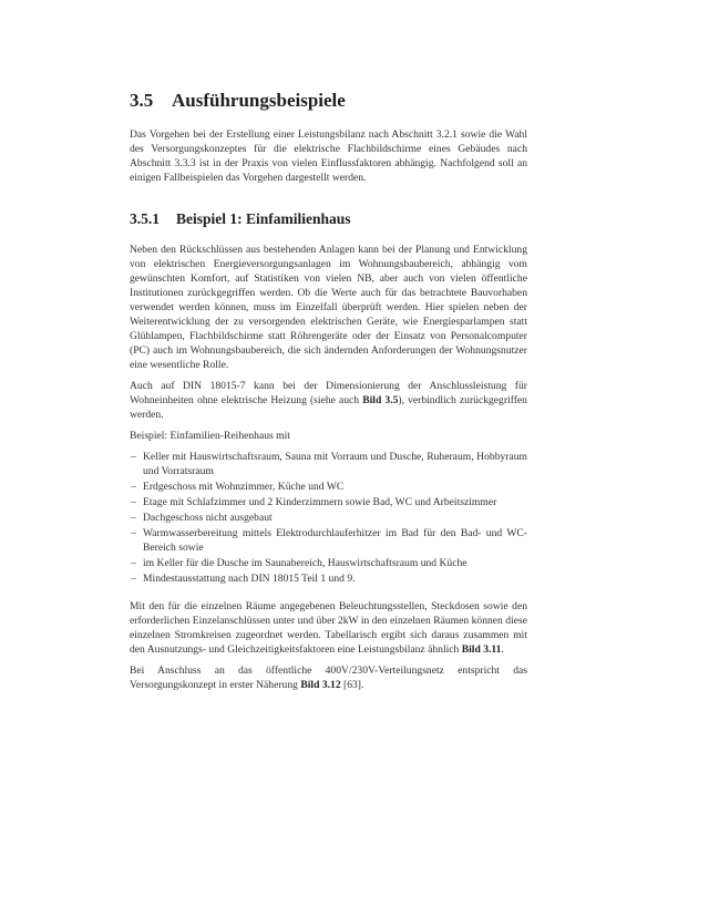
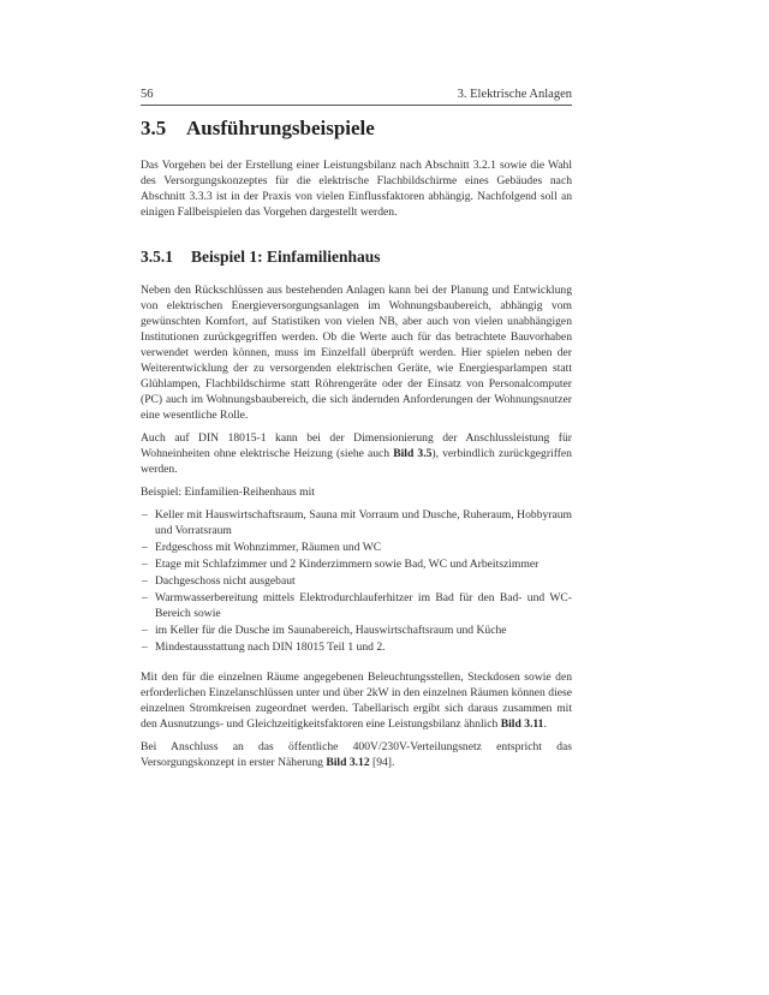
+ 56
+ 3. Elektrische Anlagen
  3.5 Ausführungsbeispiele
  Das Vorgehen bei der Erstellung einer Leistungsbilanz nach Abschnitt 3.2.1 sowie die Wahl des Versorgungskonzeptes für die elektrische Flachbildschirme eines Gebäudes nach Abschnitt 3.3.3 ist in der Praxis von vielen Einflussfaktoren abhängig. Nachfolgend soll an einigen Fallbeispielen das Vorgehen dargestellt werden.
  3.5.1 Beispiel 1: Einfamilienhaus
- Neben den Rückschlüssen aus bestehenden Anlagen kann bei der Planung und Entwicklung von elektrischen Energieversorgungsanlagen im Wohnungsbaubereich, abhängig vom gewünschten Komfort, auf Statistiken von vielen NB, aber auch von vielen öffentliche Institutionen zurückgegriffen werden. Ob die Werte auch für das betrachtete Bauvorhaben verwendet werden können, muss im Einzelfall überprüft werden. Hier spielen neben der Weiterentwicklung der zu versorgenden elektrischen Geräte, wie Energiesparlampen statt Glühlampen, Flachbildschirme statt Röhrengeräte oder der Einsatz von Personalcomputer (PC) auch im Wohnungsbaubereich, die sich ändernden Anforderungen der Wohnungsnutzer eine wesentliche Rolle.
+ Neben den Rückschlüssen aus bestehenden Anlagen kann bei der Planung und Entwicklung von elektrischen Energieversorgungsanlagen im Wohnungsbaubereich, abhängig vom gewünschten Komfort, auf Statistiken von vielen NB, aber auch von vielen unabhängigen Institutionen zurückgegriffen werden. Ob die Werte auch für das betrachtete Bauvorhaben verwendet werden können, muss im Einzelfall überprüft werden. Hier spielen neben der Weiterentwicklung der zu versorgenden elektrischen Geräte, wie Energiesparlampen statt Glühlampen, Flachbildschirme statt Röhrengeräte oder der Einsatz von Personalcomputer (PC) auch im Wohnungsbaubereich, die sich ändernden Anforderungen der Wohnungsnutzer eine wesentliche Rolle.
- Auch auf DIN 18015-7 kann bei der Dimensionierung der Anschlussleistung für Wohneinheiten ohne elektrische Heizung (siehe auch Bild 3.5), verbindlich zurückgegriffen werden.
+ Auch auf DIN 18015-1 kann bei der Dimensionierung der Anschlussleistung für Wohneinheiten ohne elektrische Heizung (siehe auch Bild 3.5), verbindlich zurückgegriffen werden.
  Beispiel: Einfamilien-Reihenhaus mit
  –
  Keller mit Hauswirtschaftsraum, Sauna mit Vorraum und Dusche, Ruheraum, Hobbyraum und Vorratsraum
  –
- Erdgeschoss mit Wohnzimmer, Küche und WC
+ Erdgeschoss mit Wohnzimmer, Räumen und WC
  –
  Etage mit Schlafzimmer und 2 Kinderzimmern sowie Bad, WC und Arbeitszimmer
  –
  Dachgeschoss nicht ausgebaut
  –
  Warmwasserbereitung mittels Elektrodurchlauferhitzer im Bad für den Bad- und WC-Bereich sowie
  –
  im Keller für die Dusche im Saunabereich, Hauswirtschaftsraum und Küche
  –
- Mindestausstattung nach DIN 18015 Teil 1 und 9.
+ Mindestausstattung nach DIN 18015 Teil 1 und 2.
  Mit den für die einzelnen Räume angegebenen Beleuchtungsstellen, Steckdosen sowie den erforderlichen Einzelanschlüssen unter und über 2kW in den einzelnen Räumen können diese einzelnen Stromkreisen zugeordnet werden. Tabellarisch ergibt sich daraus zusammen mit den Ausnutzungs- und Gleichzeitigkeitsfaktoren eine Leistungsbilanz ähnlich Bild 3.11.
- Bei Anschluss an das öffentliche 400V/230V-Verteilungsnetz entspricht das Versorgungskonzept in erster Näherung Bild 3.12 [63].
+ Bei Anschluss an das öffentliche 400V/230V-Verteilungsnetz entspricht das Versorgungskonzept in erster Näherung Bild 3.12 [94].
